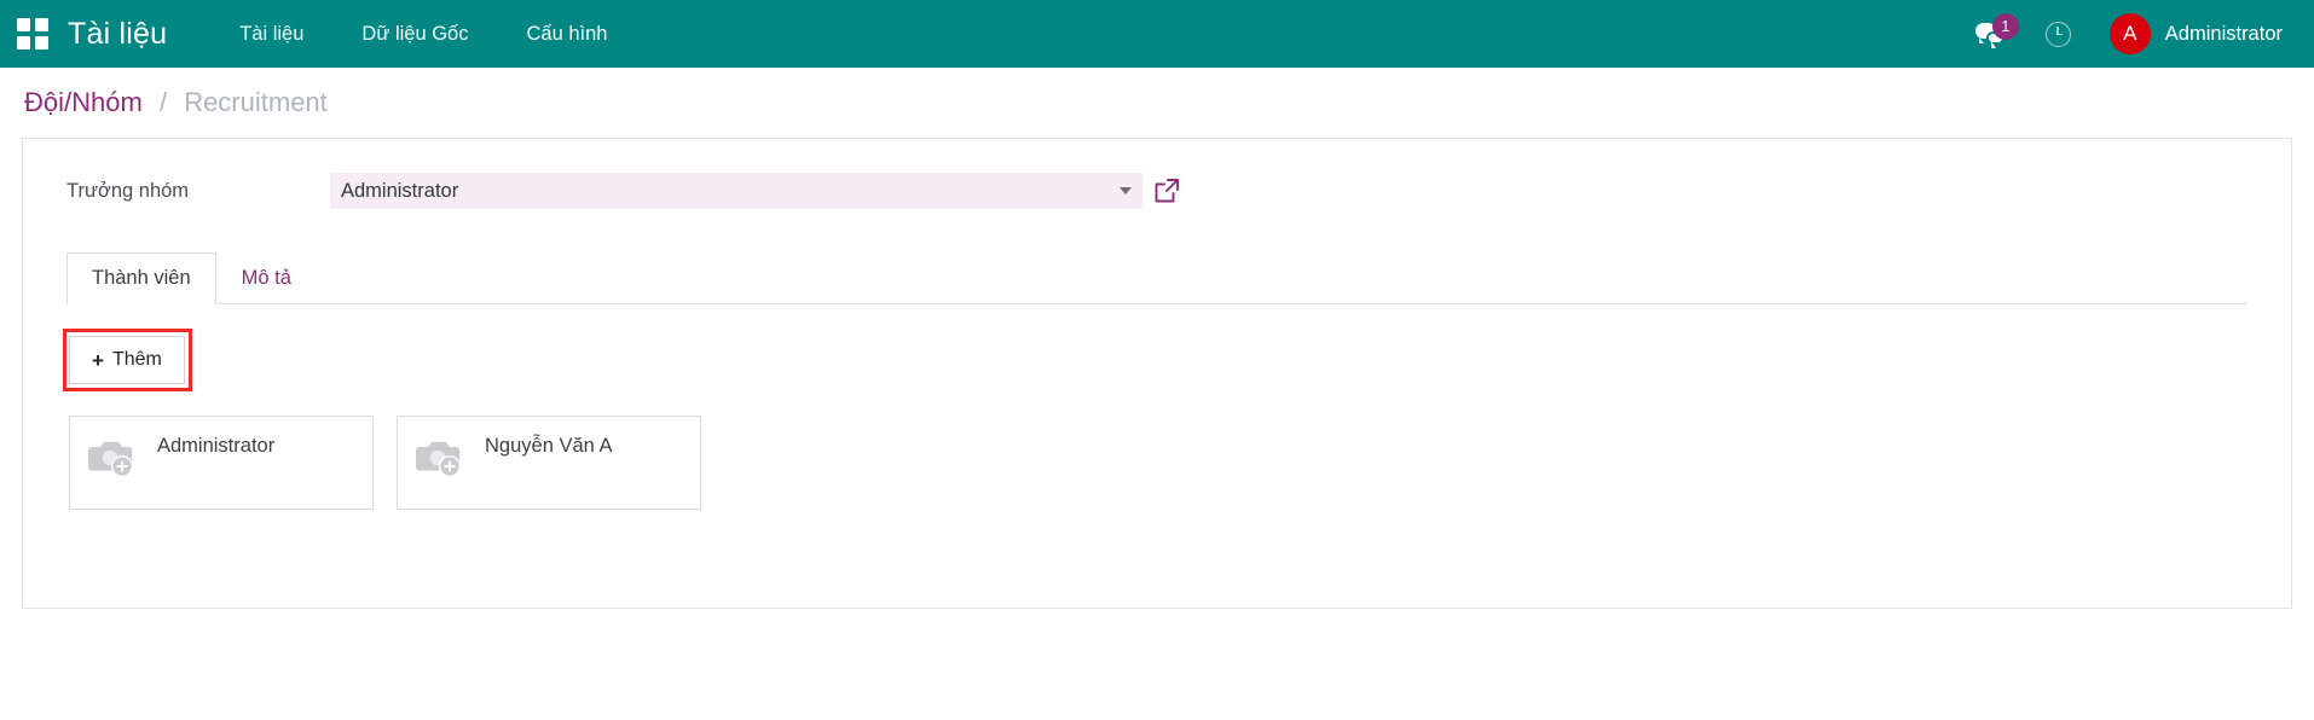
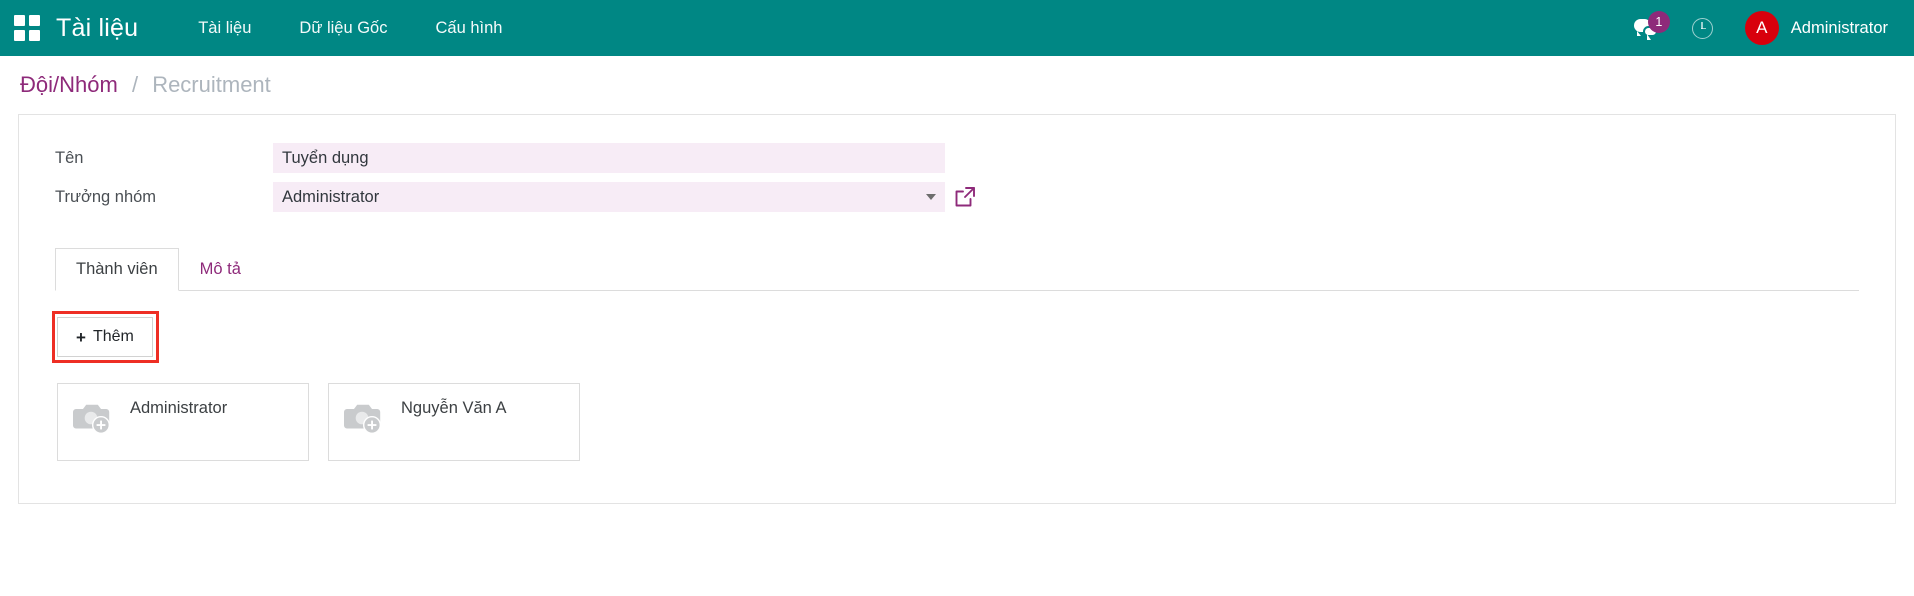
  Tài liệu
  Tài liệu
  Dữ liệu Gốc
  Cấu hình
  1
  A
  Administrator
  Đội/Nhóm / Recruitment
+ Tên
+ Tuyển dụng
  Trưởng nhóm
  Administrator
  Thành viên
  Mô tả
  +
  Thêm
  Administrator
  Nguyễn Văn A
